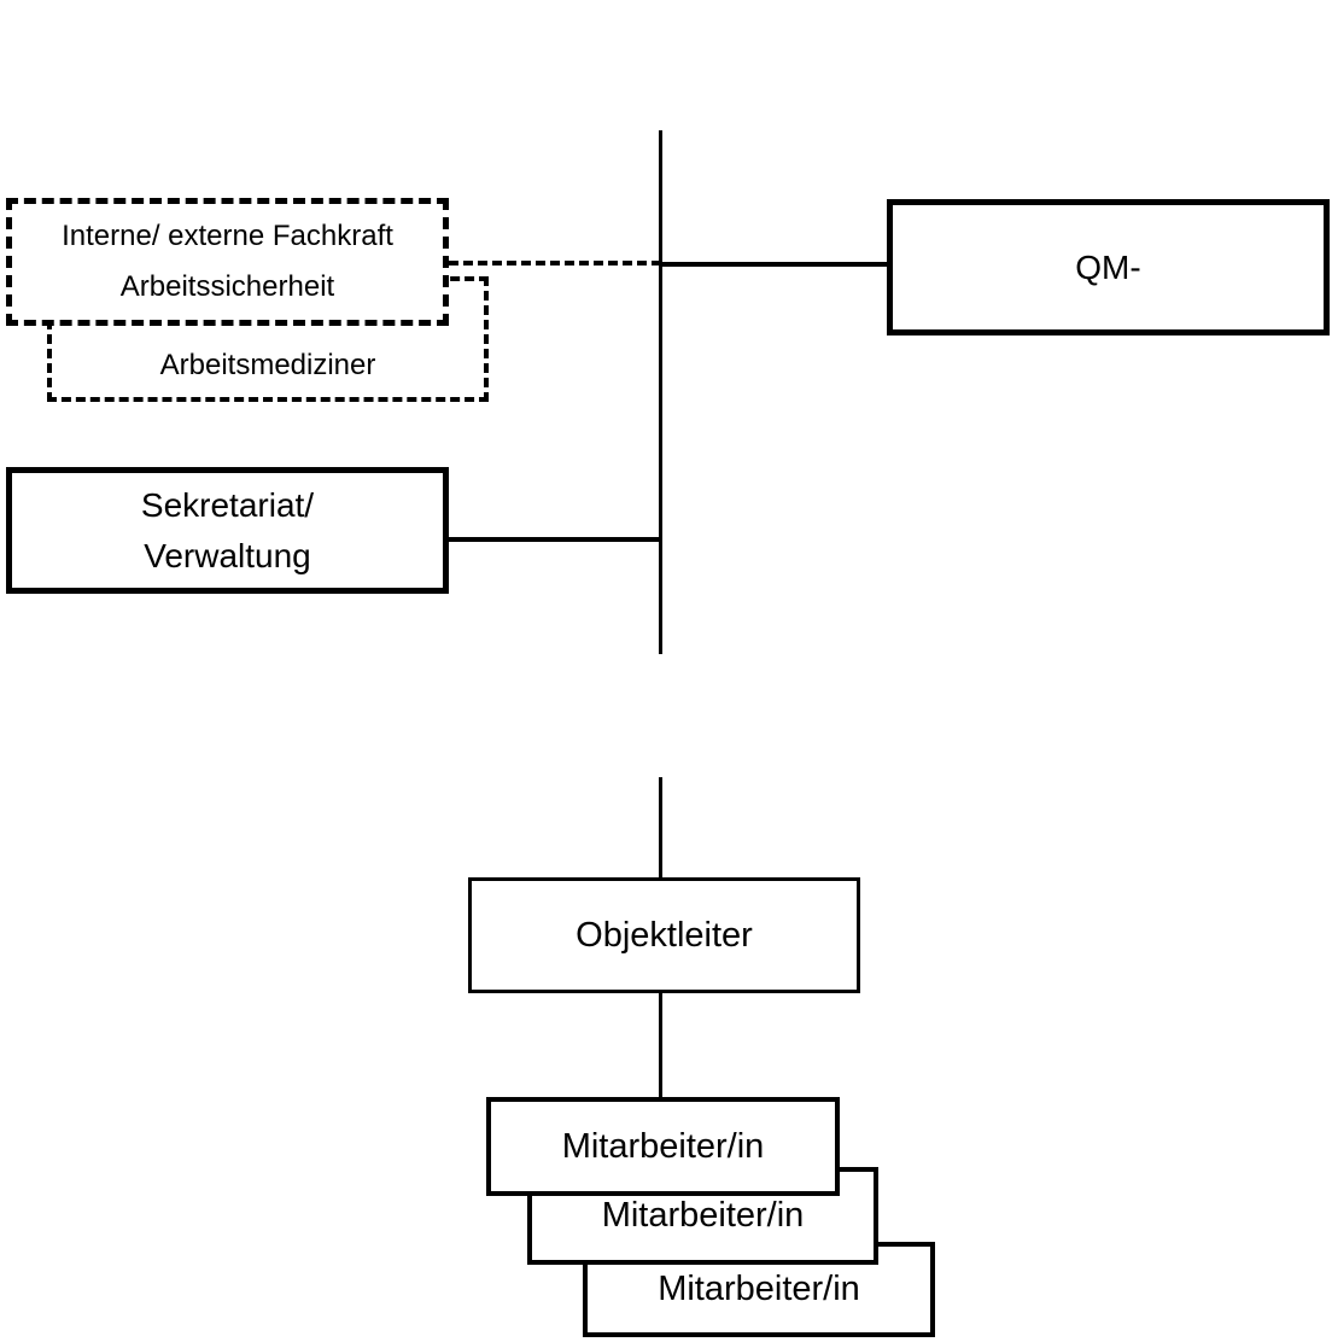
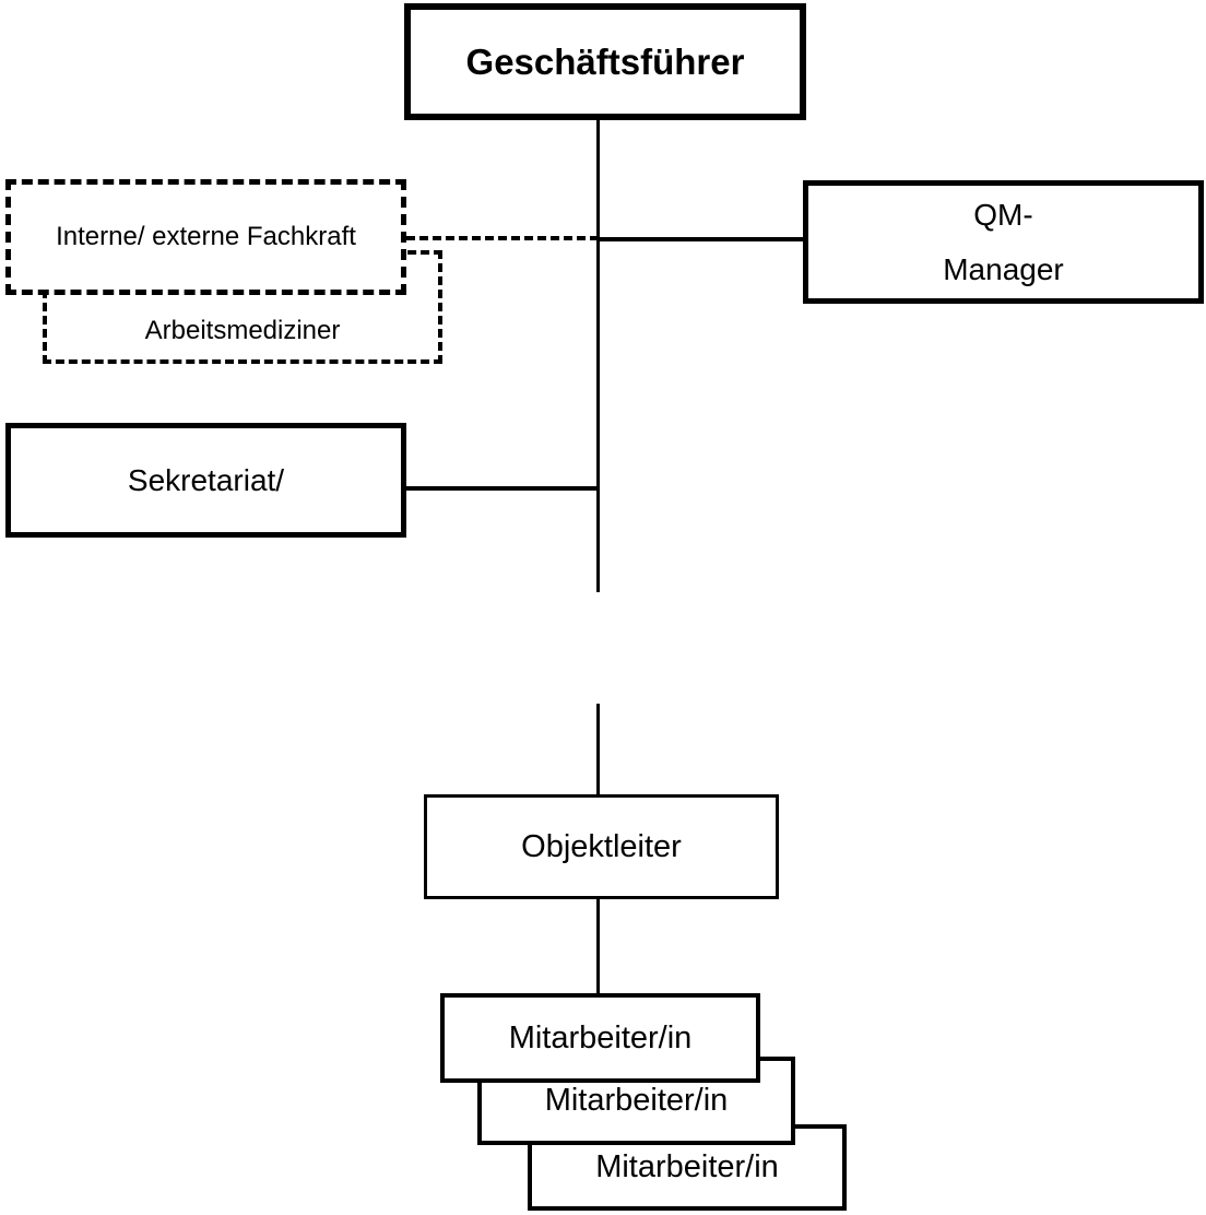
+ Geschäftsführer
  Arbeitsmediziner
  Interne/ externe Fachkraft
- Arbeitssicherheit
  QM-
+ Manager
  Sekretariat/
- Verwaltung
  Objektleiter
  Mitarbeiter/in
  Mitarbeiter/in
  Mitarbeiter/in
